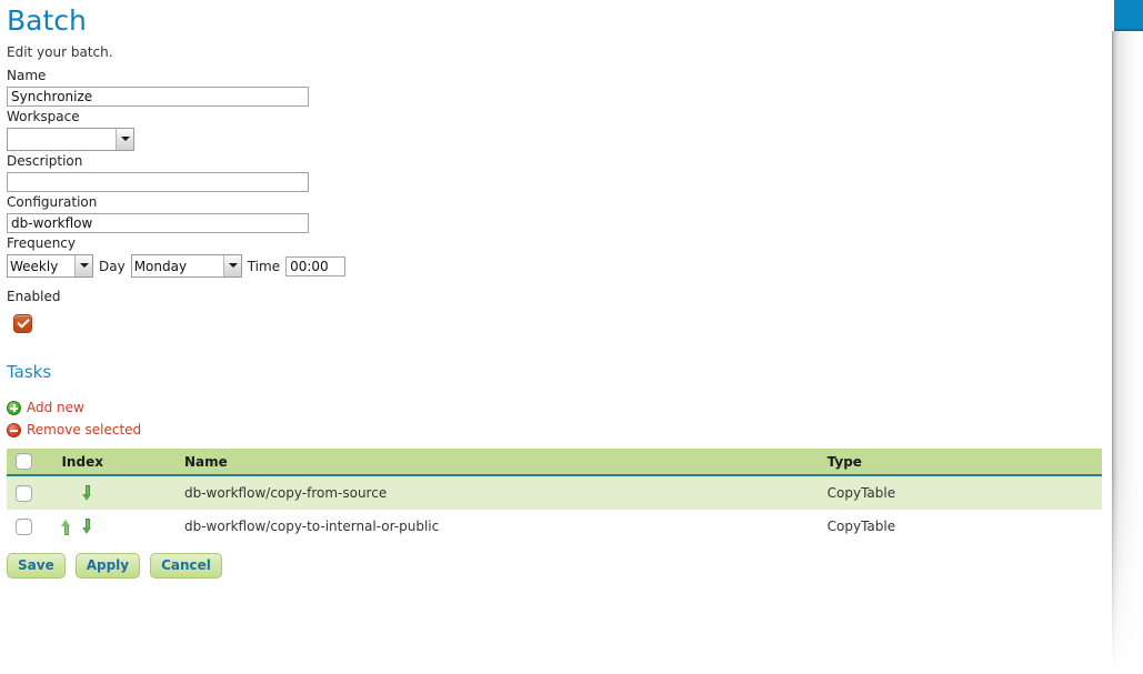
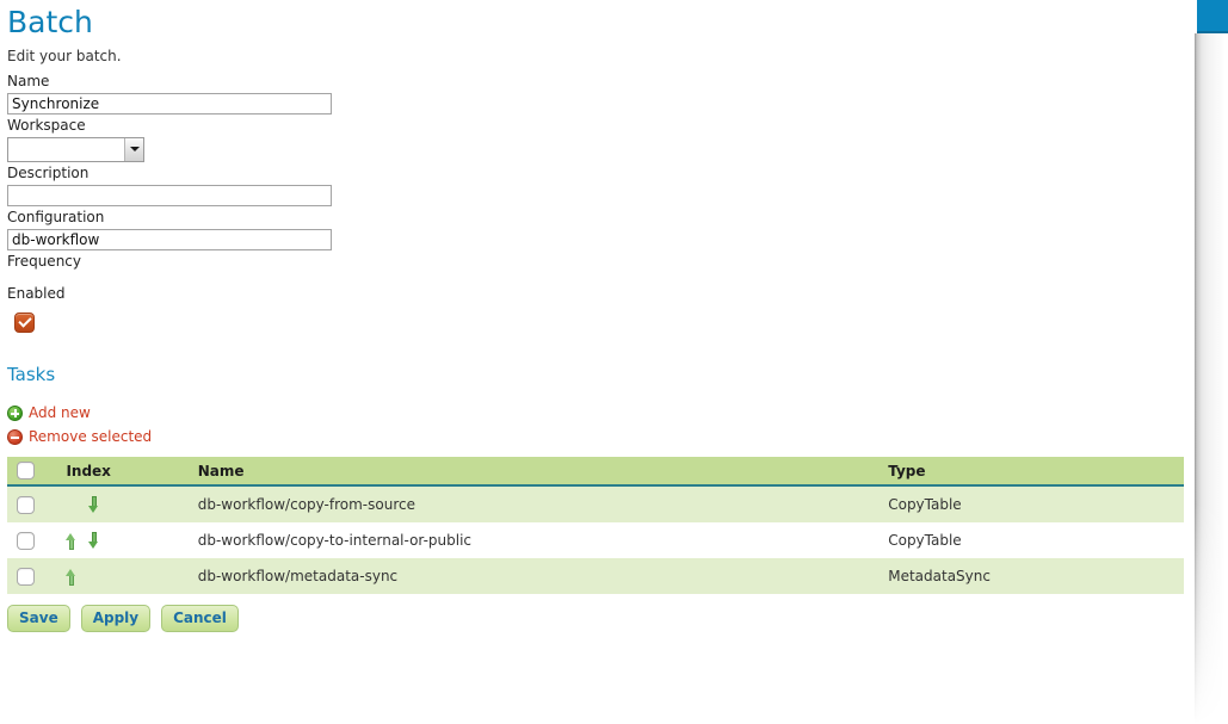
  Batch
  Edit your batch.
  Name
  Synchronize
  Workspace
  Description
  Configuration
  db-workflow
  Frequency
- Weekly
- Day
- Monday
- Time
- 00:00
  Enabled
  Tasks
  Add new
  Remove selected
  	Index	Name	Type
  		db-workflow/copy-from-source	CopyTable
  		db-workflow/copy-to-internal-or-public	CopyTable
+ 		db-workflow/metadata-sync	MetadataSync
  Save
  Apply
  Cancel
